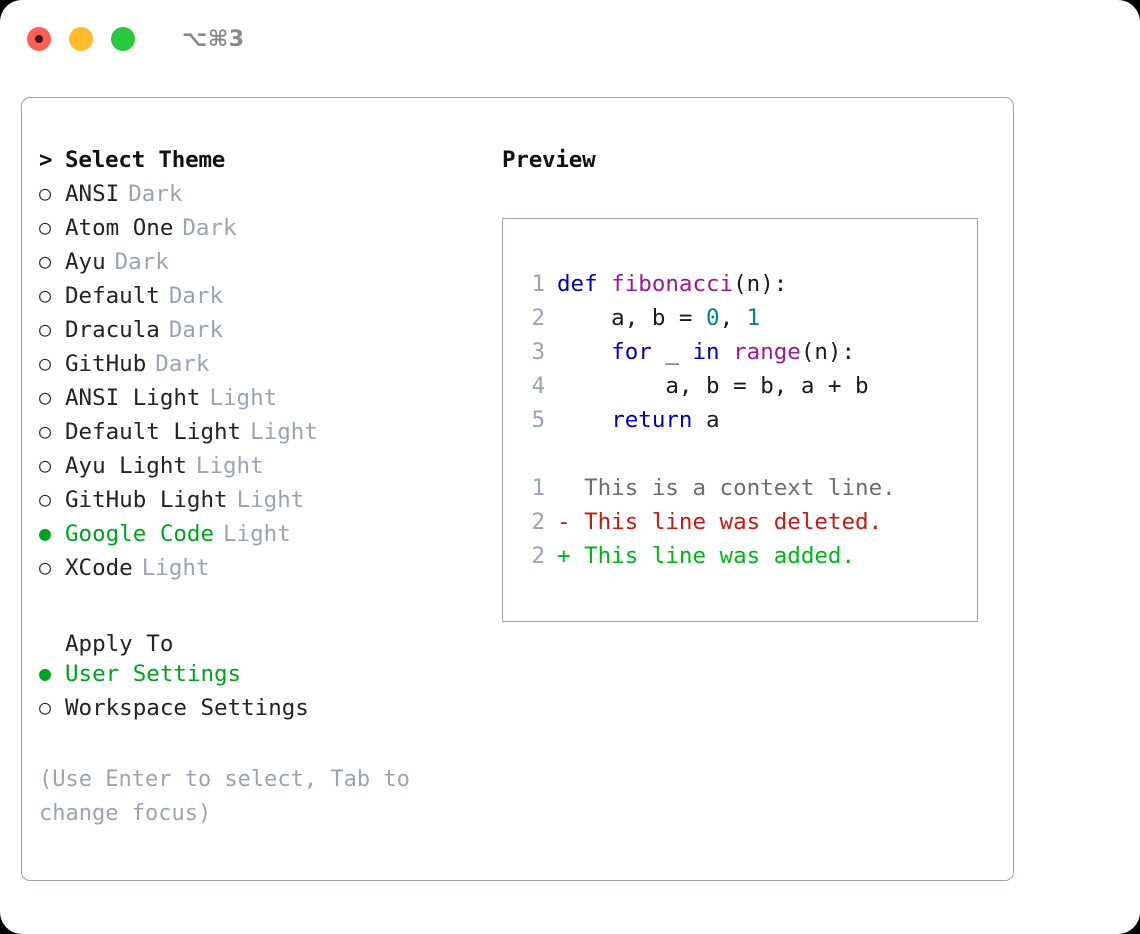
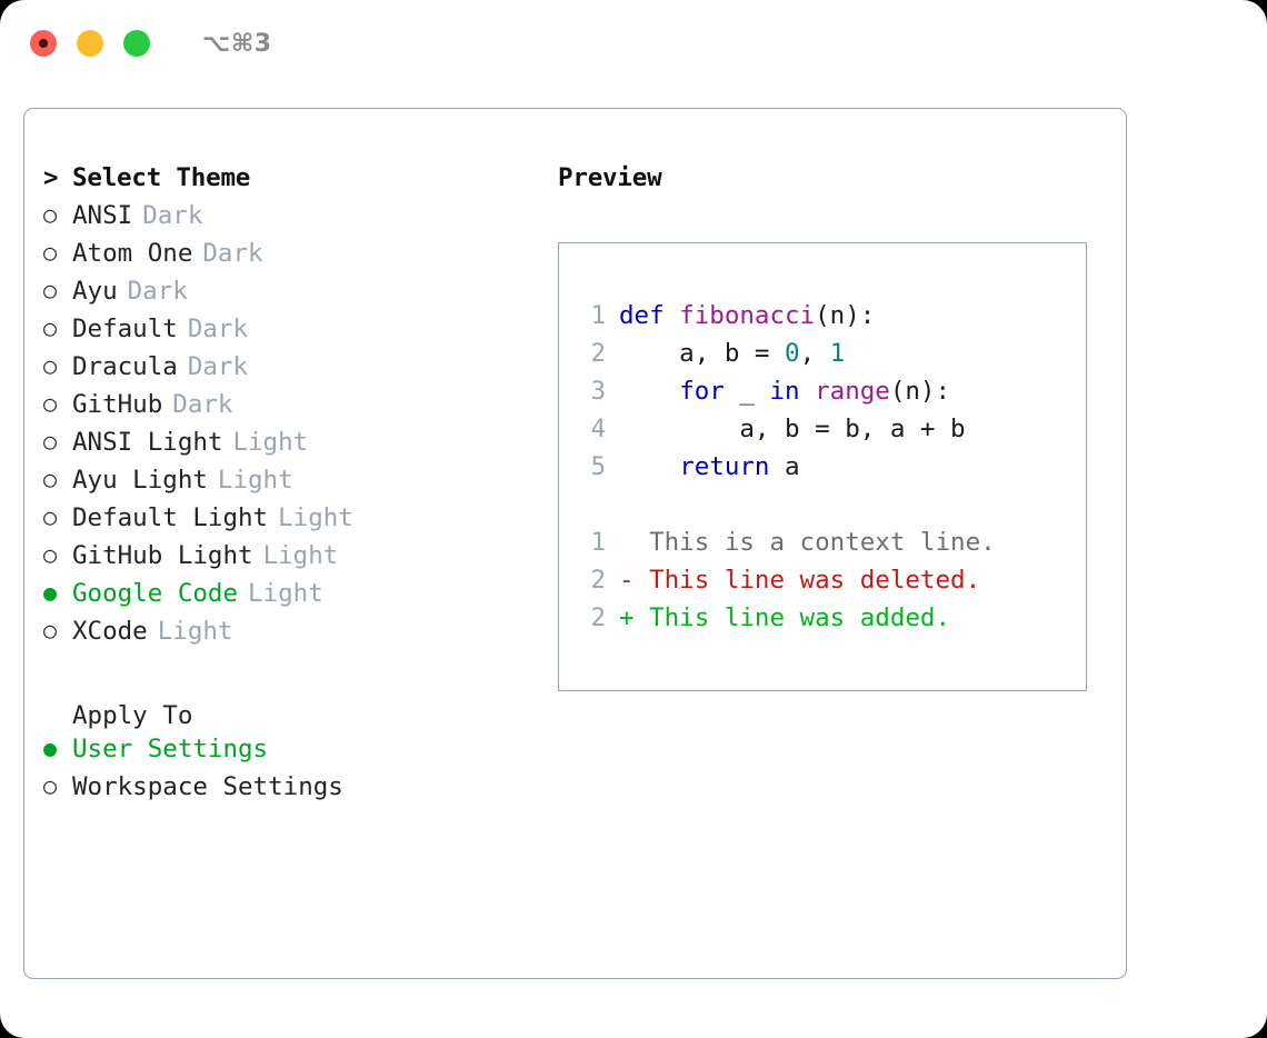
  ⌥⌘3
  >
  Select Theme
  ○
  ANSI
  Dark
  ○
  Atom One
  Dark
  ○
  Ayu
  Dark
  ○
  Default
  Dark
  ○
  Dracula
  Dark
  ○
  GitHub
  Dark
  ○
  ANSI Light
  Light
  ○
- Default Light
+ Ayu Light
  Light
  ○
- Ayu Light
+ Default Light
  Light
  ○
  GitHub Light
  Light
  ●
  Google Code
  Light
  ○
  XCode
  Light
  Apply To
  ●
  User Settings
  ○
  Workspace Settings
- (Use Enter to select, Tab to change focus)
  Preview
  1 def fibonacci(n):
  2 a, b = 0, 1
  3 for _ in range(n):
  4 a, b = b, a + b
  5 return a
  1 This is a context line.
  2 - This line was deleted.
  2 + This line was added.
